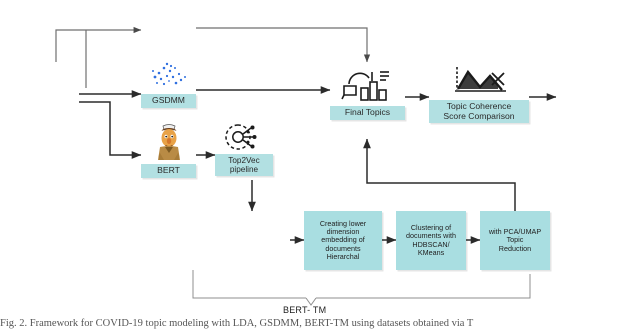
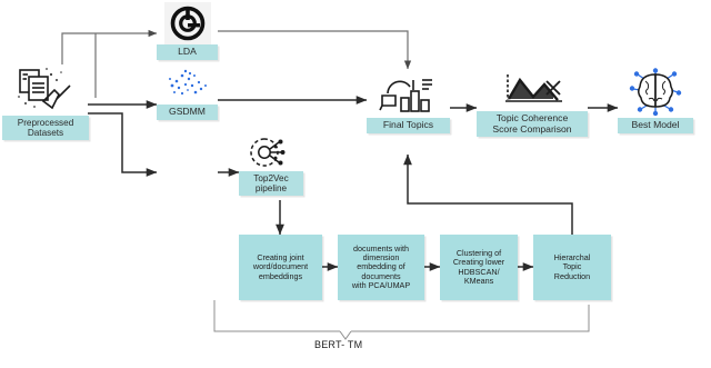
+ Preprocessed
+ Datasets
+ LDA
  GSDMM
- BERT
  Top2Vec
  pipeline
  Final Topics
  Topic Coherence
  Score Comparison
+ Best Model
+ Creating joint
+ word/document
+ embeddings
- Creating lower
+ documents with
  dimension
  embedding of
  documents
- Hierarchal
+ with PCA/UMAP
  Clustering of
- documents with
+ Creating lower
  HDBSCAN/
  KMeans
- with PCA/UMAP
+ Hierarchal
  Topic
  Reduction
  BERT- TM
- Fig. 2. Framework for COVID-19 topic modeling with LDA, GSDMM, BERT-TM using datasets obtained via T
